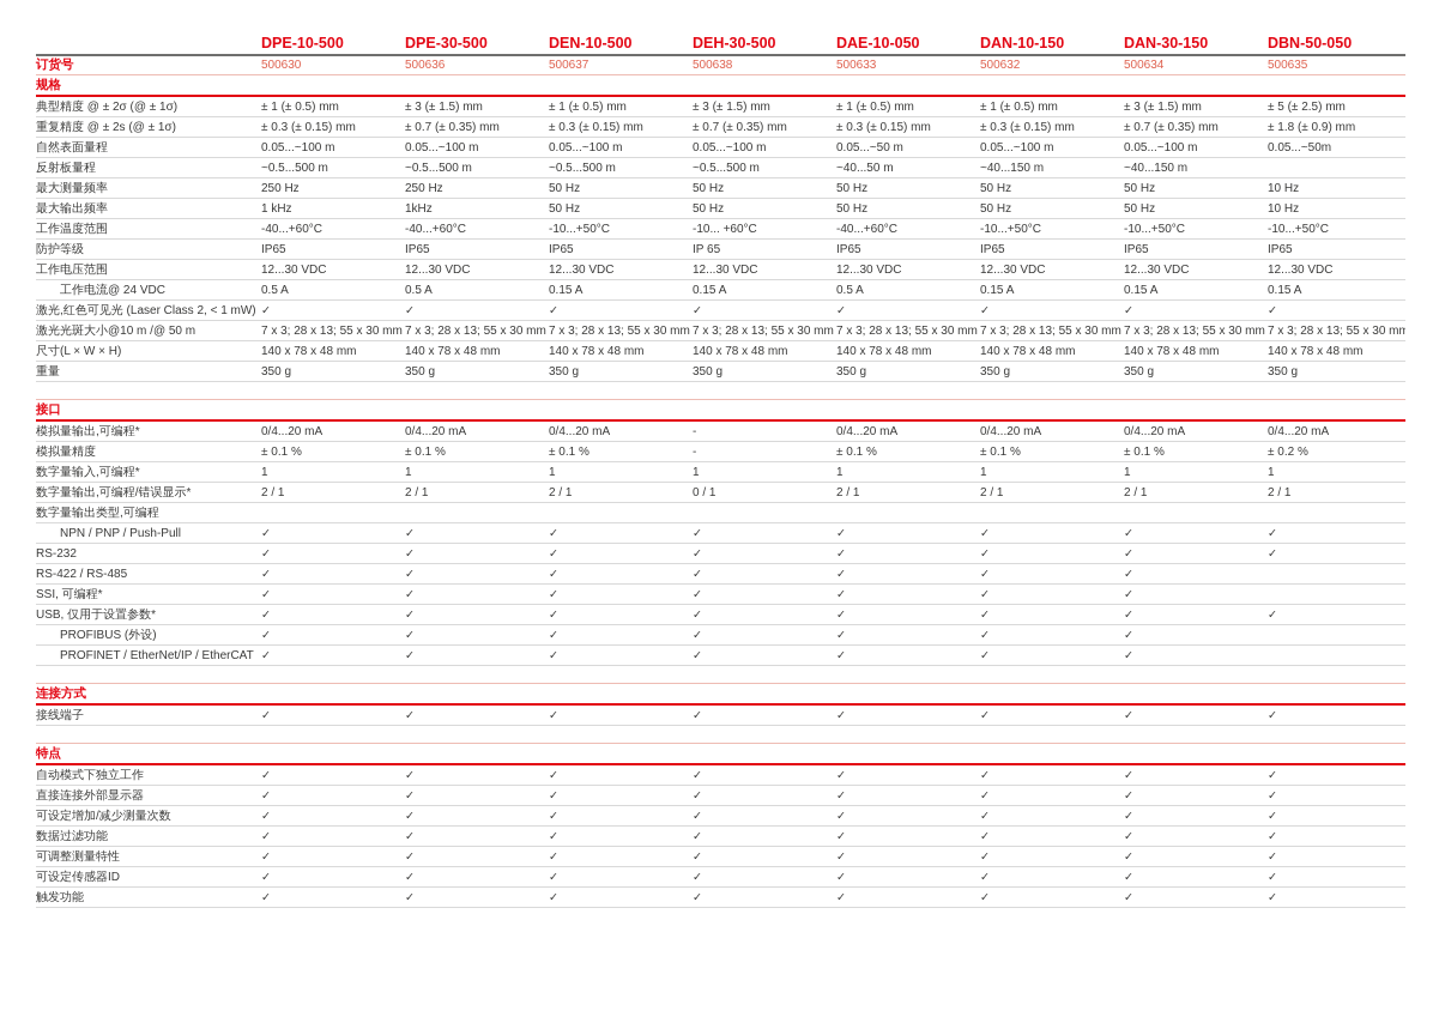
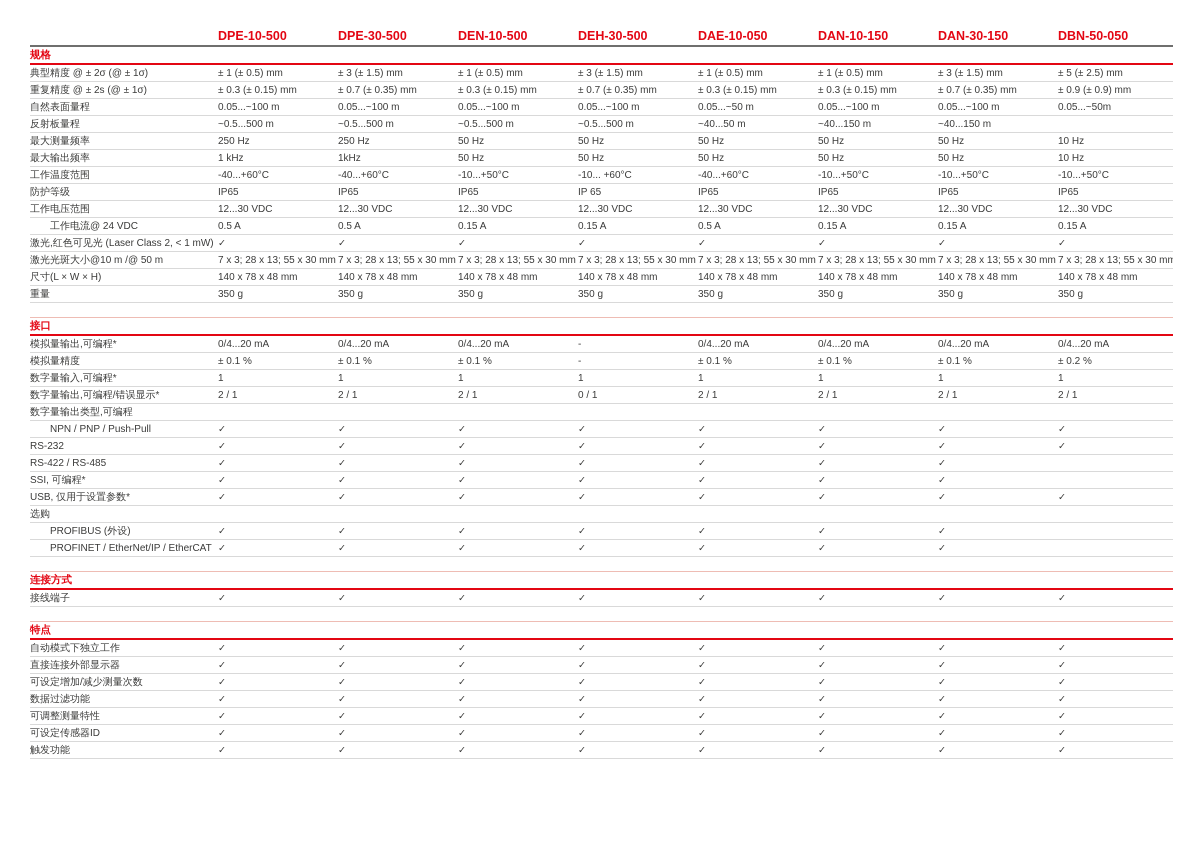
  DPE-10-500
  DPE-30-500
  DEN-10-500
  DEH-30-500
  DAE-10-050
  DAN-10-150
  DAN-30-150
  DBN-50-050
- 订货号
- 500630
- 500636
- 500637
- 500638
- 500633
- 500632
- 500634
- 500635
  规格
  典型精度 @ ± 2σ (@ ± 1σ)
  ± 1 (± 0.5) mm
  ± 3 (± 1.5) mm
  ± 1 (± 0.5) mm
  ± 3 (± 1.5) mm
  ± 1 (± 0.5) mm
  ± 1 (± 0.5) mm
  ± 3 (± 1.5) mm
  ± 5 (± 2.5) mm
  重复精度 @ ± 2s (@ ± 1σ)
  ± 0.3 (± 0.15) mm
  ± 0.7 (± 0.35) mm
  ± 0.3 (± 0.15) mm
  ± 0.7 (± 0.35) mm
  ± 0.3 (± 0.15) mm
  ± 0.3 (± 0.15) mm
  ± 0.7 (± 0.35) mm
- ± 1.8 (± 0.9) mm
+ ± 0.9 (± 0.9) mm
  自然表面量程
  0.05...~100 m
  0.05...~100 m
  0.05...~100 m
  0.05...~100 m
  0.05...~50 m
  0.05...~100 m
  0.05...~100 m
  0.05...~50m
  反射板量程
  ~0.5...500 m
  ~0.5...500 m
  ~0.5...500 m
  ~0.5...500 m
  ~40...50 m
  ~40...150 m
  ~40...150 m
  最大测量频率
  250 Hz
  250 Hz
  50 Hz
  50 Hz
  50 Hz
  50 Hz
  50 Hz
  10 Hz
  最大输出频率
  1 kHz
  1kHz
  50 Hz
  50 Hz
  50 Hz
  50 Hz
  50 Hz
  10 Hz
  工作温度范围
  -40...+60°C
  -40...+60°C
  -10...+50°C
  -10... +60°C
  -40...+60°C
  -10...+50°C
  -10...+50°C
  -10...+50°C
  防护等级
  IP65
  IP65
  IP65
  IP 65
  IP65
  IP65
  IP65
  IP65
  工作电压范围
  12...30 VDC
  12...30 VDC
  12...30 VDC
  12...30 VDC
  12...30 VDC
  12...30 VDC
  12...30 VDC
  12...30 VDC
  工作电流@ 24 VDC
  0.5 A
  0.5 A
  0.15 A
  0.15 A
  0.5 A
  0.15 A
  0.15 A
  0.15 A
  激光,红色可见光 (Laser Class 2, < 1 mW)
  ✓
  ✓
  ✓
  ✓
  ✓
  ✓
  ✓
  ✓
  激光光斑大小@10 m /@ 50 m
  7 x 3; 28 x 13; 55 x 30 mm
  7 x 3; 28 x 13; 55 x 30 mm
  7 x 3; 28 x 13; 55 x 30 mm
  7 x 3; 28 x 13; 55 x 30 mm
  7 x 3; 28 x 13; 55 x 30 mm
  7 x 3; 28 x 13; 55 x 30 mm
  7 x 3; 28 x 13; 55 x 30 mm
  7 x 3; 28 x 13; 55 x 30 mm
  尺寸(L × W × H)
  140 x 78 x 48 mm
  140 x 78 x 48 mm
  140 x 78 x 48 mm
  140 x 78 x 48 mm
  140 x 78 x 48 mm
  140 x 78 x 48 mm
  140 x 78 x 48 mm
  140 x 78 x 48 mm
  重量
  350 g
  350 g
  350 g
  350 g
  350 g
  350 g
  350 g
  350 g
  接口
  模拟量输出,可编程*
  0/4...20 mA
  0/4...20 mA
  0/4...20 mA
  -
  0/4...20 mA
  0/4...20 mA
  0/4...20 mA
  0/4...20 mA
  模拟量精度
  ± 0.1 %
  ± 0.1 %
  ± 0.1 %
  -
  ± 0.1 %
  ± 0.1 %
  ± 0.1 %
  ± 0.2 %
  数字量输入,可编程*
  1
  1
  1
  1
  1
  1
  1
  1
  数字量输出,可编程/错误显示*
  2 / 1
  2 / 1
  2 / 1
  0 / 1
  2 / 1
  2 / 1
  2 / 1
  2 / 1
  数字量输出类型,可编程
  NPN / PNP / Push-Pull
  ✓
  ✓
  ✓
  ✓
  ✓
  ✓
  ✓
  ✓
  RS-232
  ✓
  ✓
  ✓
  ✓
  ✓
  ✓
  ✓
  ✓
  RS-422 / RS-485
  ✓
  ✓
  ✓
  ✓
  ✓
  ✓
  ✓
  SSI, 可编程*
  ✓
  ✓
  ✓
  ✓
  ✓
  ✓
  ✓
  USB, 仅用于设置参数*
  ✓
  ✓
  ✓
  ✓
  ✓
  ✓
  ✓
  ✓
+ 选购
  PROFIBUS (外设)
  ✓
  ✓
  ✓
  ✓
  ✓
  ✓
  ✓
  PROFINET / EtherNet/IP / EtherCAT
  ✓
  ✓
  ✓
  ✓
  ✓
  ✓
  ✓
  连接方式
  接线端子
  ✓
  ✓
  ✓
  ✓
  ✓
  ✓
  ✓
  ✓
  特点
  自动模式下独立工作
  ✓
  ✓
  ✓
  ✓
  ✓
  ✓
  ✓
  ✓
  直接连接外部显示器
  ✓
  ✓
  ✓
  ✓
  ✓
  ✓
  ✓
  ✓
  可设定增加/减少测量次数
  ✓
  ✓
  ✓
  ✓
  ✓
  ✓
  ✓
  ✓
  数据过滤功能
  ✓
  ✓
  ✓
  ✓
  ✓
  ✓
  ✓
  ✓
  可调整测量特性
  ✓
  ✓
  ✓
  ✓
  ✓
  ✓
  ✓
  ✓
  可设定传感器ID
  ✓
  ✓
  ✓
  ✓
  ✓
  ✓
  ✓
  ✓
  触发功能
  ✓
  ✓
  ✓
  ✓
  ✓
  ✓
  ✓
  ✓
